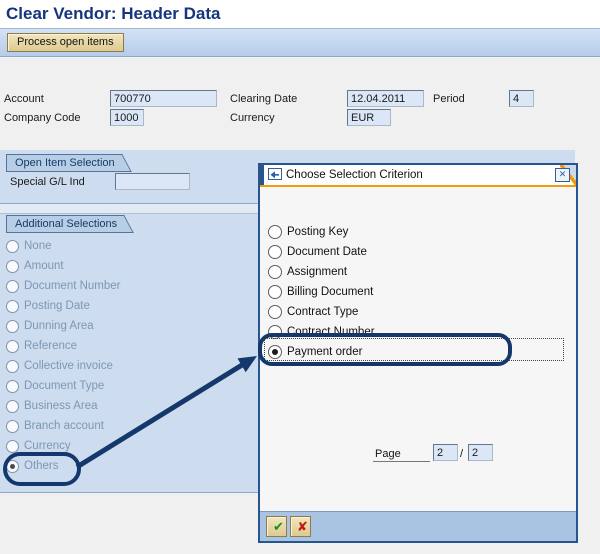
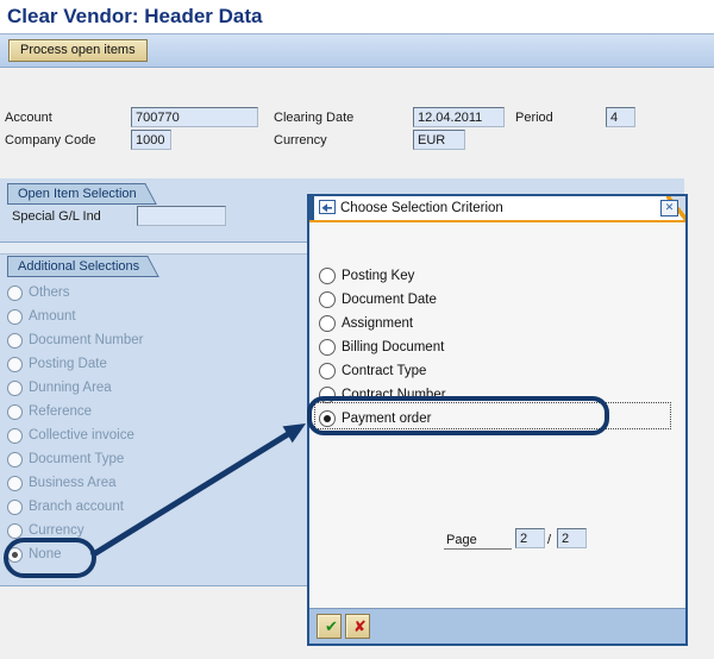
  Clear Vendor: Header Data
  Process open items
  Account
  700770
  Clearing Date
  12.04.2011
  Period
  4
  Company Code
  1000
  Currency
  EUR
  Open Item Selection
  Special G/L Ind
  Additional Selections
- None
+ Others
  Amount
  Document Number
  Posting Date
  Dunning Area
  Reference
  Collective invoice
  Document Type
  Business Area
  Branch account
  Currency
- Others
+ None
  Choose Selection Criterion
  ✕
  Posting Key
  Document Date
  Assignment
  Billing Document
  Contract Type
  Contract Number
  Payment order
  Page
  2
  /
  2
  ✔
  ✘
